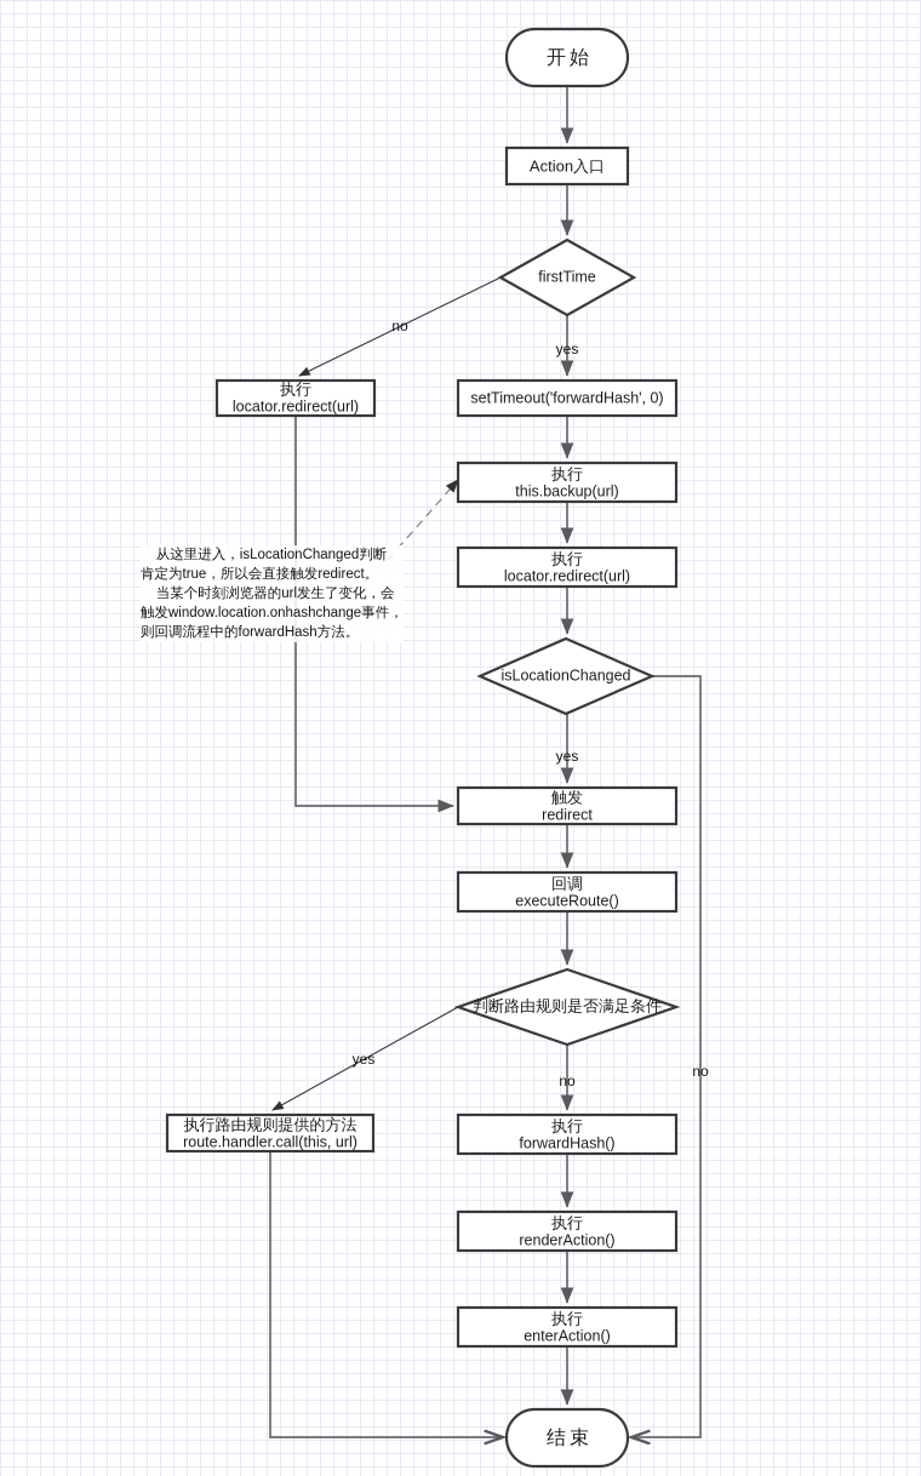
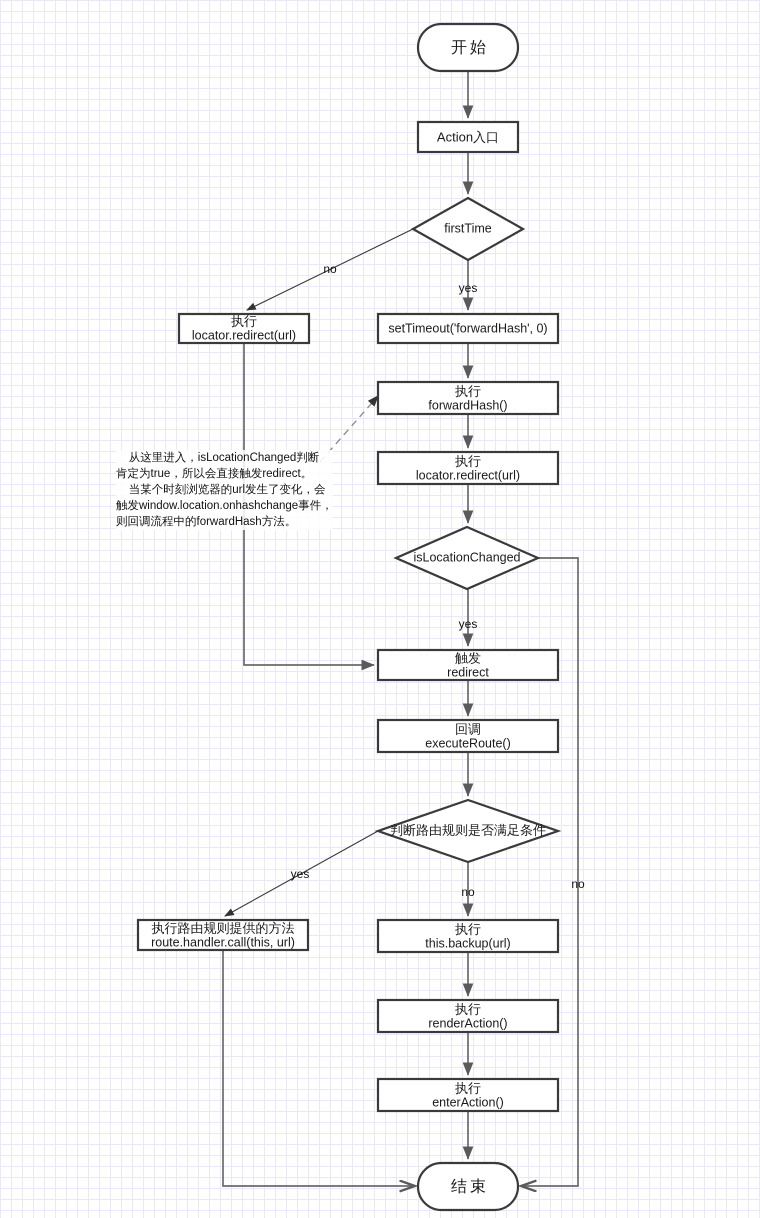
  开始
  Action入口
  firstTime
  执行
  locator.redirect(url)
  setTimeout('forwardHash', 0)
  执行
- this.backup(url)
+ forwardHash()
  执行
  locator.redirect(url)
  isLocationChanged
  触发
  redirect
  回调
  executeRoute()
  判断路由规则是否满足条件
  执行路由规则提供的方法
  route.handler.call(this, url)
  执行
- forwardHash()
+ this.backup(url)
  执行
  renderAction()
  执行
  enterAction()
  结束
  no
  yes
  yes
  yes
  no
  no
  从这里进入，isLocationChanged判断
  肯定为true，所以会直接触发redirect。
  当某个时刻浏览器的url发生了变化，会
  触发window.location.onhashchange事件，
  则回调流程中的forwardHash方法。
